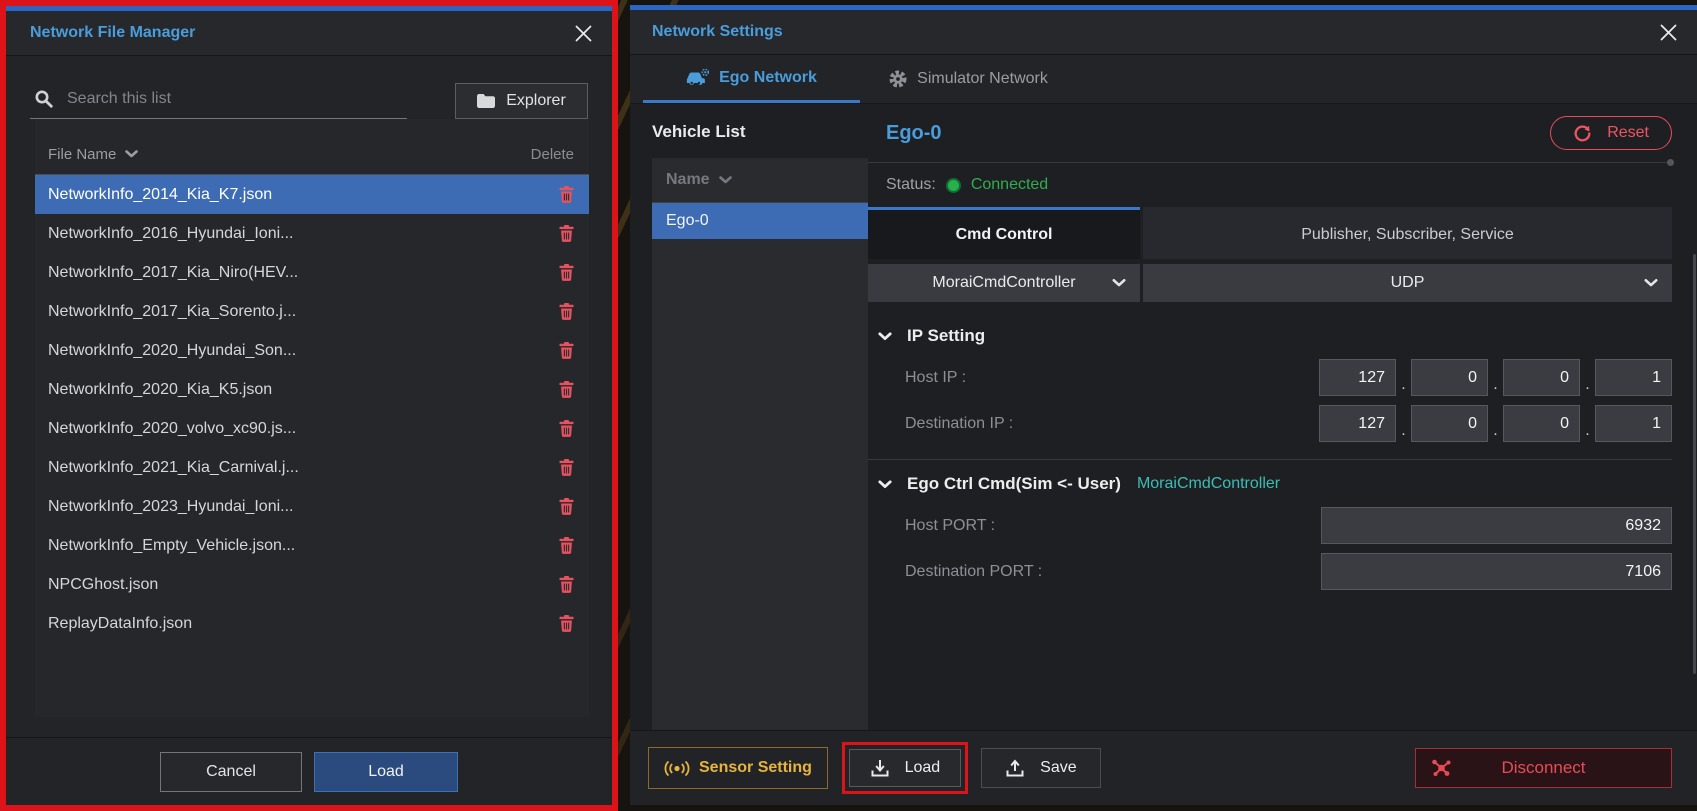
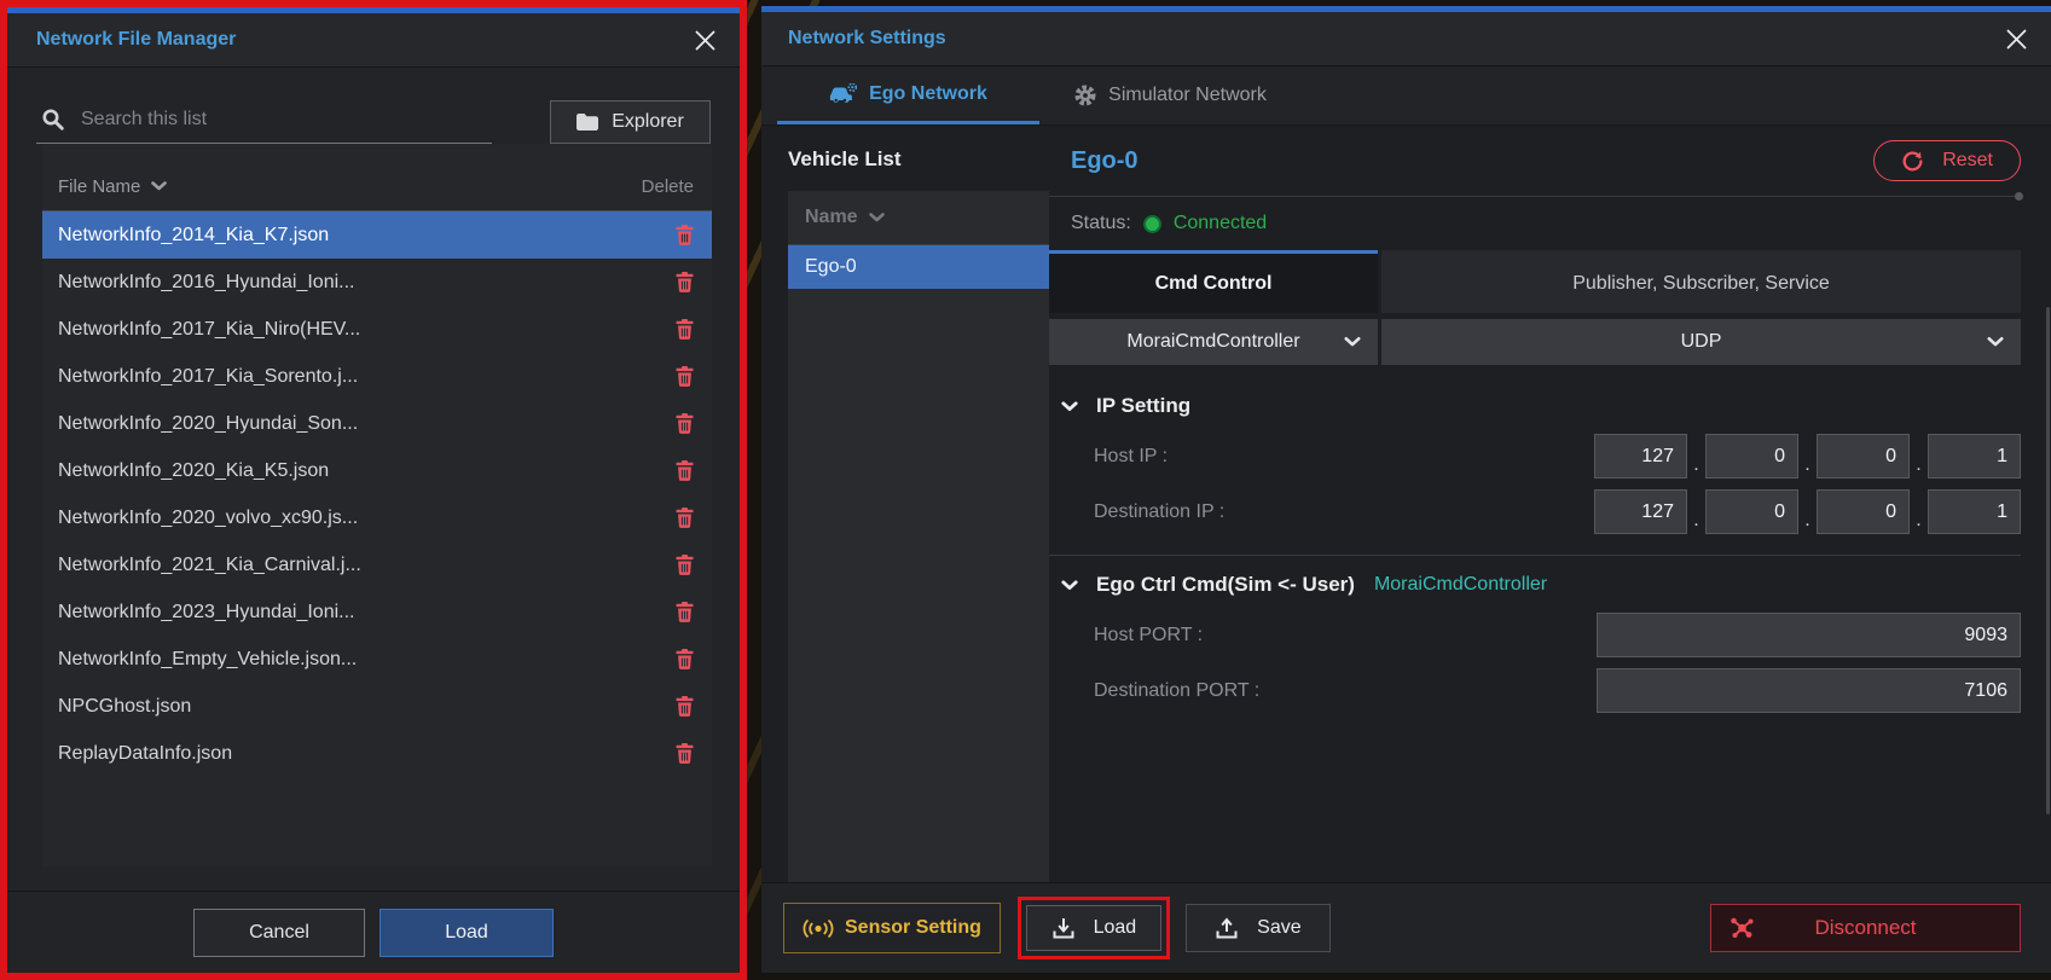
  Network File Manager
  Search this list
  Explorer
  File Name
  Delete
  NetworkInfo_2014_Kia_K7.json
  NetworkInfo_2016_Hyundai_Ioni...
  NetworkInfo_2017_Kia_Niro(HEV...
  NetworkInfo_2017_Kia_Sorento.j...
  NetworkInfo_2020_Hyundai_Son...
  NetworkInfo_2020_Kia_K5.json
  NetworkInfo_2020_volvo_xc90.js...
  NetworkInfo_2021_Kia_Carnival.j...
  NetworkInfo_2023_Hyundai_Ioni...
  NetworkInfo_Empty_Vehicle.json...
  NPCGhost.json
  ReplayDataInfo.json
  Cancel
  Load
  Network Settings
  Ego Network
  Simulator Network
  Vehicle List
  Name
  Ego-0
  Ego-0
  Reset
  Status:
  Connected
  Cmd Control
  Publisher, Subscriber, Service
  MoraiCmdController
  UDP
  IP Setting
  Host IP :
  127
  .
  0
  .
  0
  .
  1
  Destination IP :
  127
  .
  0
  .
  0
  .
  1
  Ego Ctrl Cmd(Sim <- User)
  MoraiCmdController
  Host PORT :
- 6932
+ 9093
  Destination PORT :
  7106
  Sensor Setting
  Load
  Save
  Disconnect
